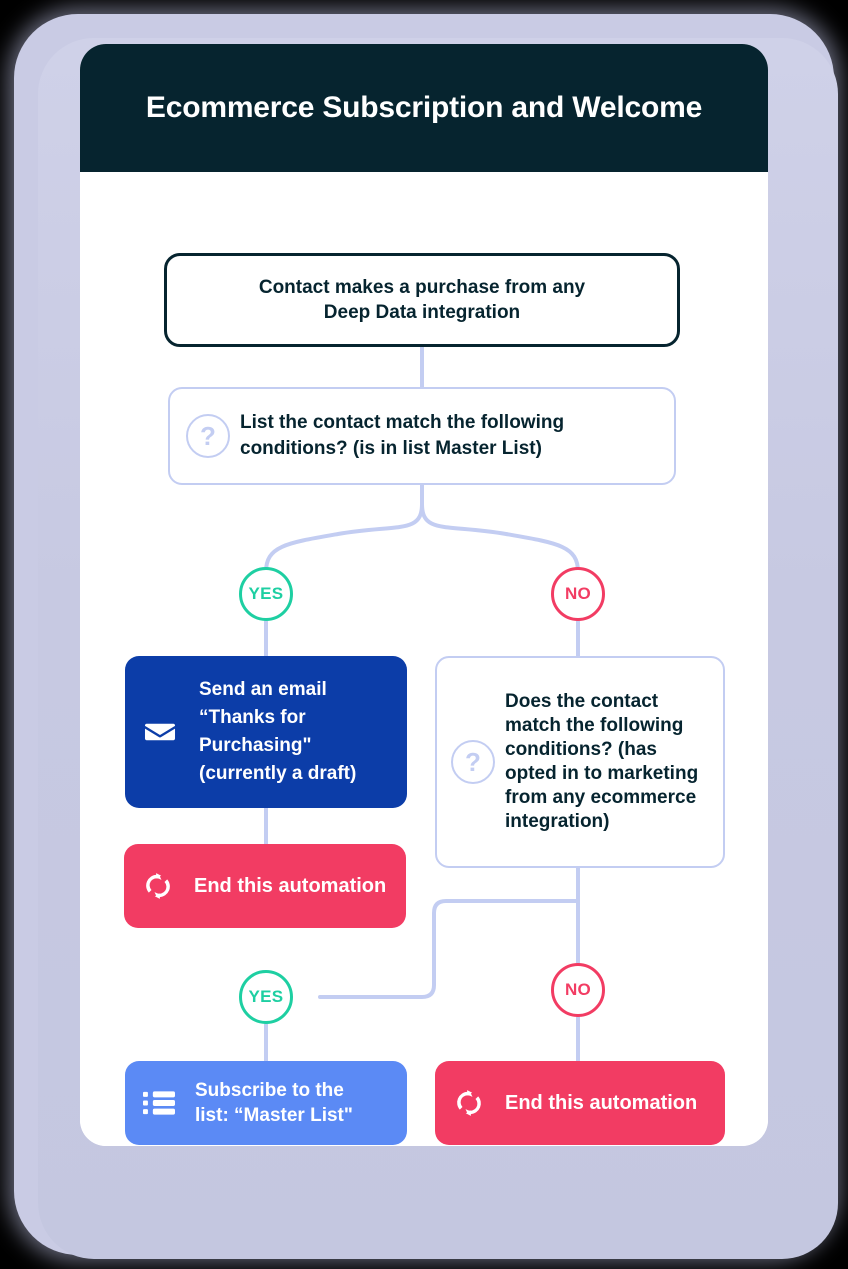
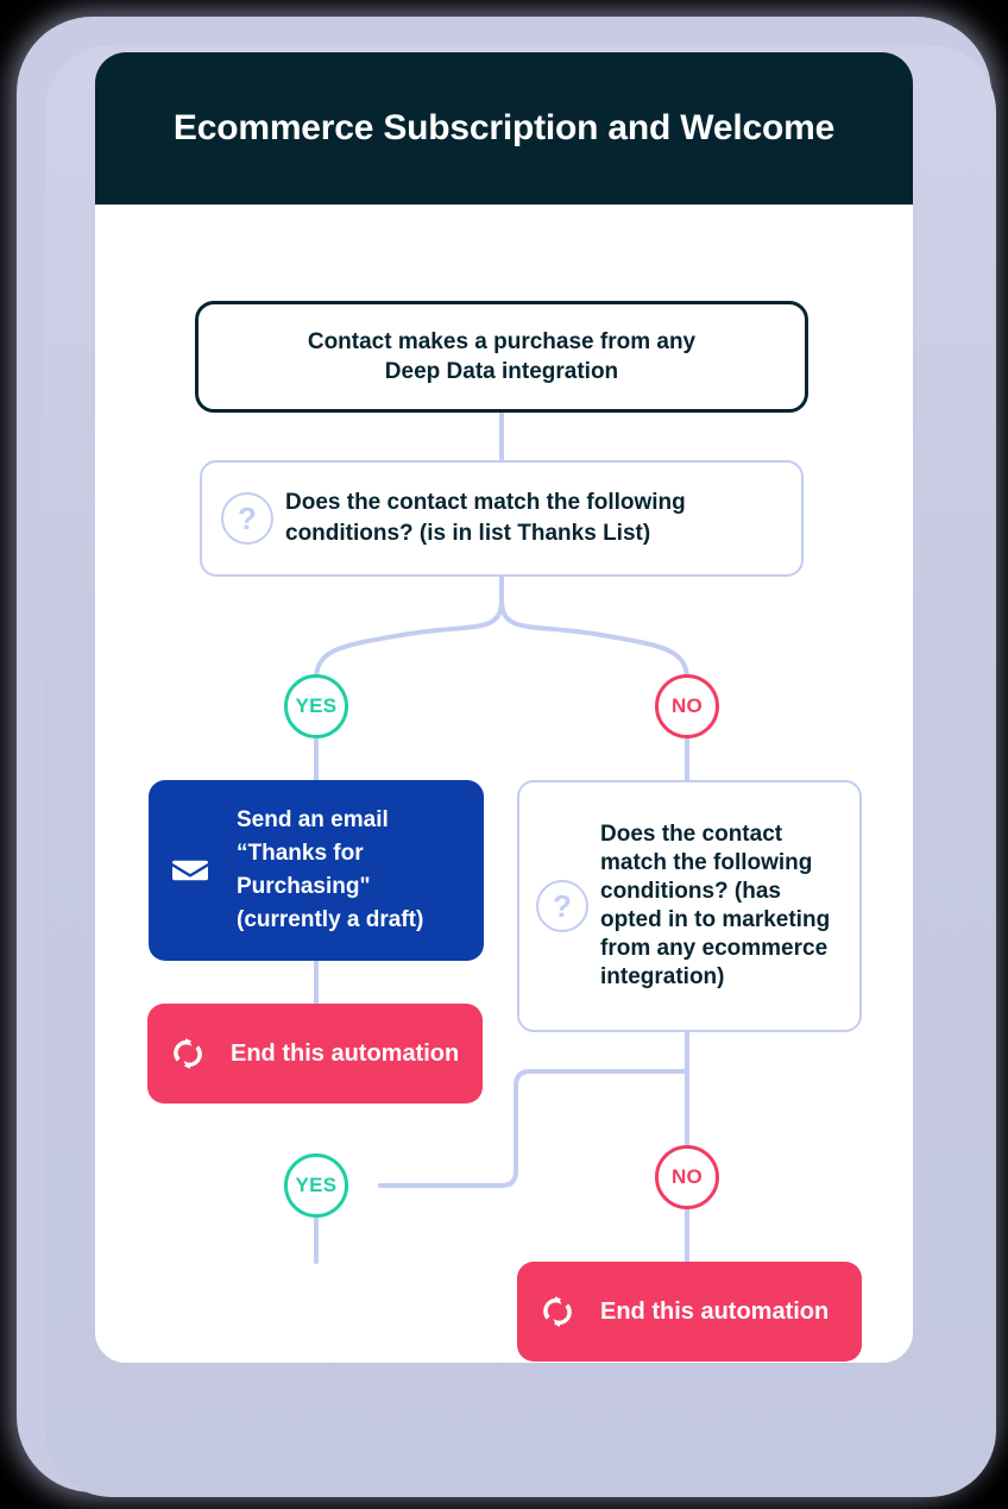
  Ecommerce Subscription and Welcome
  Contact makes a purchase from any
  Deep Data integration
  ?
- List the contact match the following
+ Does the contact match the following
- conditions? (is in list Master List)
+ conditions? (is in list Thanks List)
  YES
  NO
  Send an email
  “Thanks for
  Purchasing"
  (currently a draft)
  End this automation
  ?
  Does the contact
  match the following
  conditions? (has
  opted in to marketing
  from any ecommerce
  integration)
  YES
  NO
- Subscribe to the
- list: “Master List"
  End this automation
